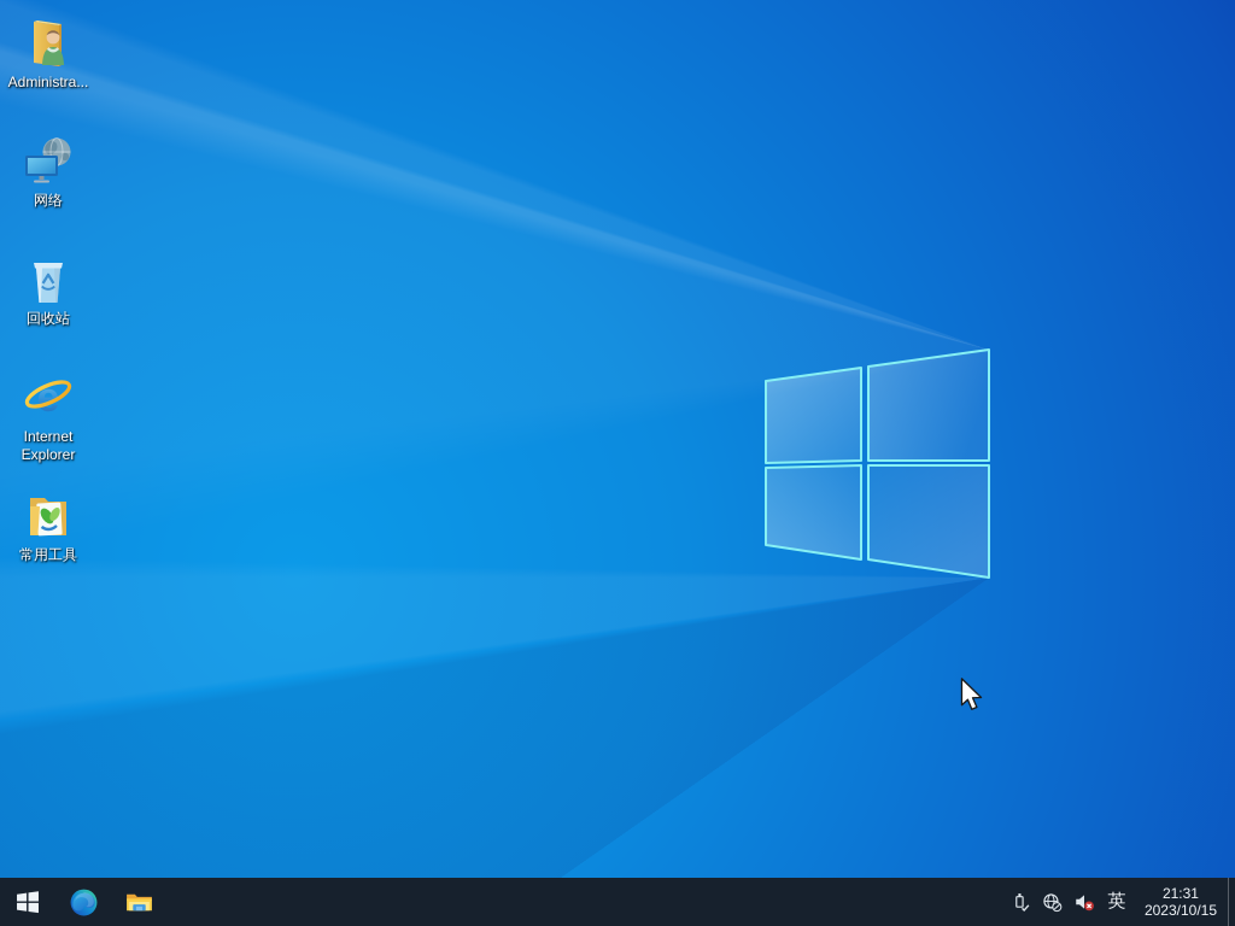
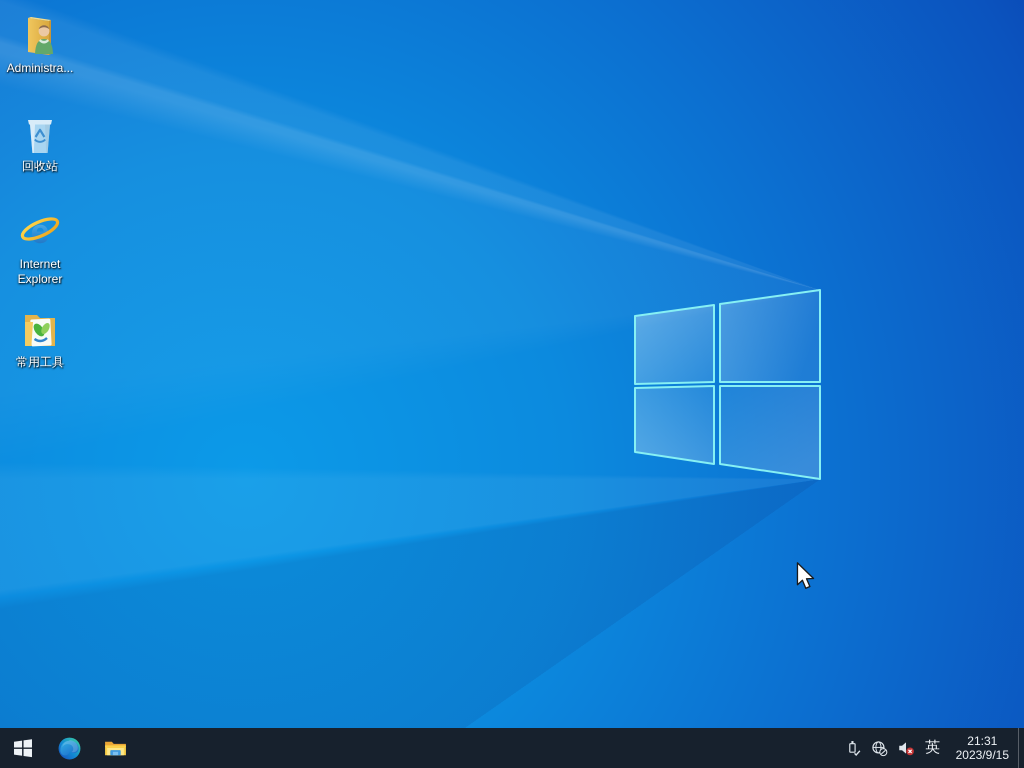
  Administra...
- 网络
  回收站
  e
  Internet Explorer
  常用工具
  英
  21:31
- 2023/10/15
+ 2023/9/15
